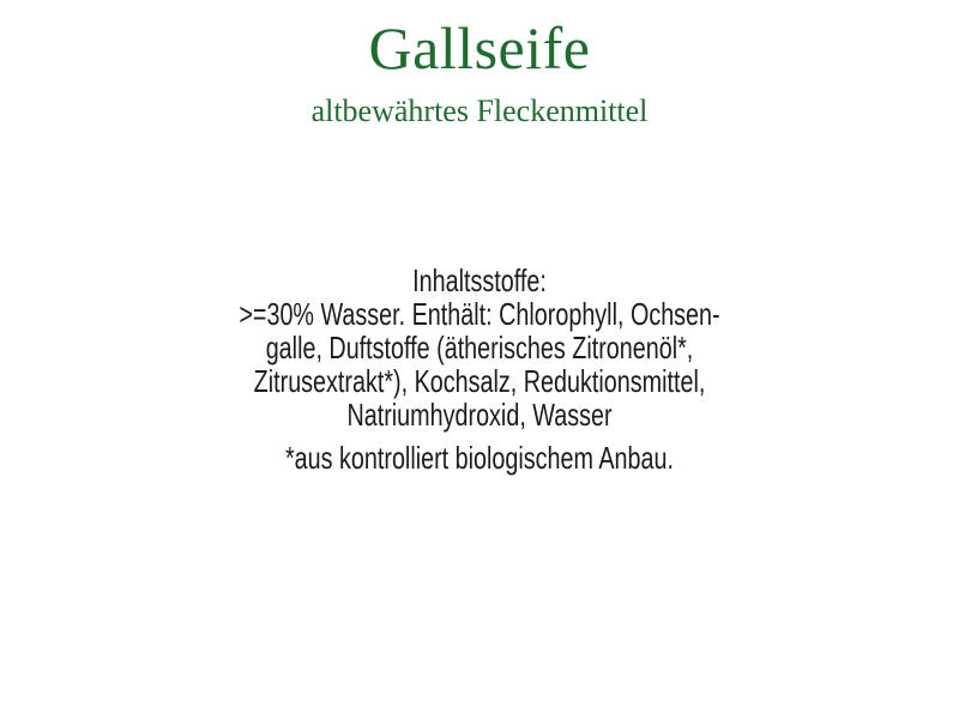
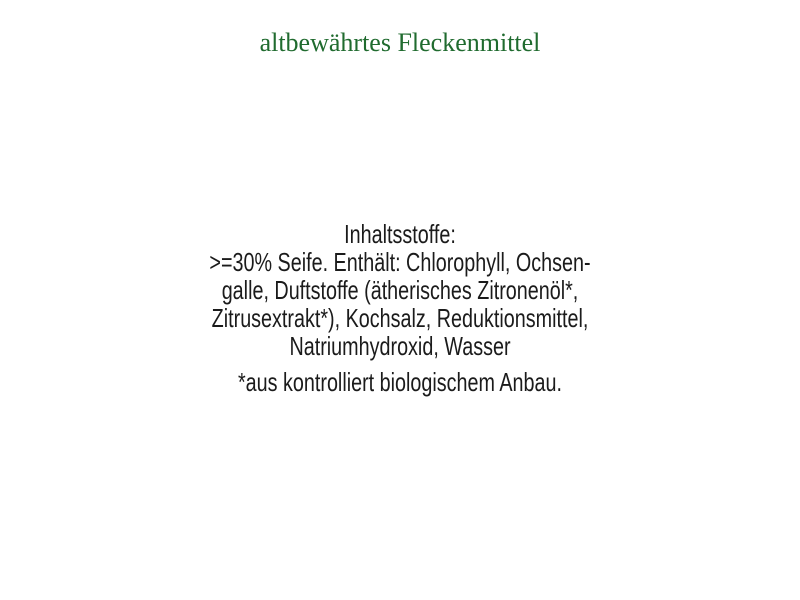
- Gallseife
  altbewährtes Fleckenmittel
  Inhaltsstoffe:
- >=30% Wasser. Enthält: Chlorophyll, Ochsen-
+ >=30% Seife. Enthält: Chlorophyll, Ochsen-
  galle, Duftstoffe (ätherisches Zitronenöl*,
  Zitrusextrakt*), Kochsalz, Reduktionsmittel,
  Natriumhydroxid, Wasser
  *aus kontrolliert biologischem Anbau.
